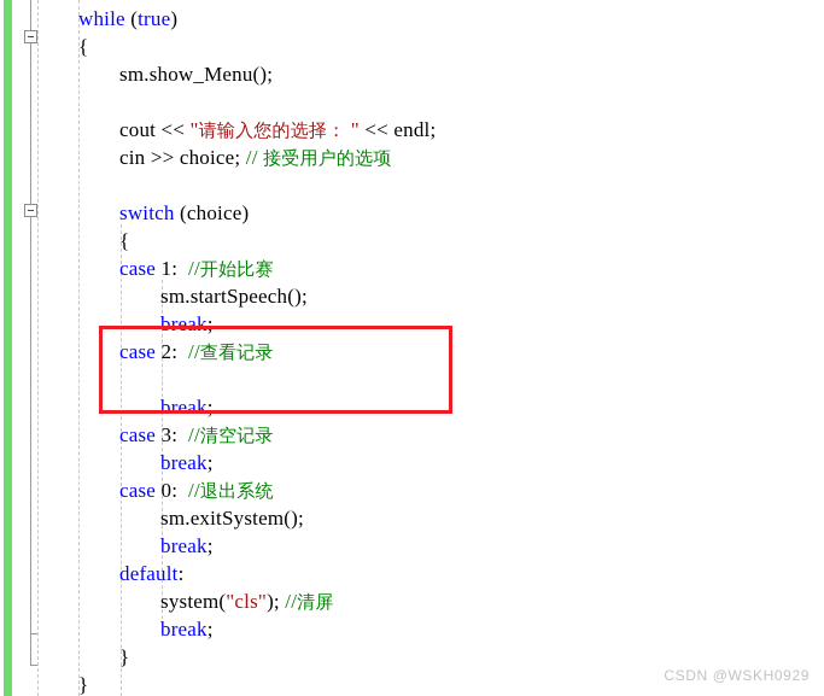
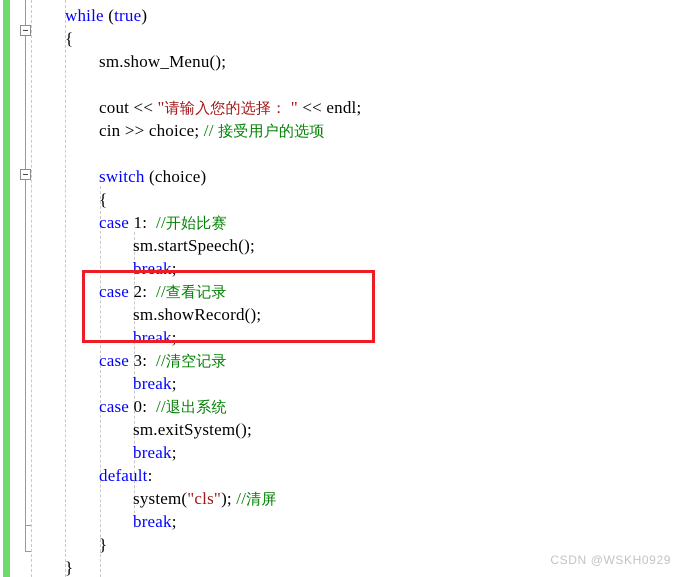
  while (true)
  {
  sm.show_Menu();
  cout << "请输入您的选择： " << endl;
  cin >> choice; // 接受用户的选项
  switch (choice)
  {
  case 1: //开始比赛
  sm.startSpeech();
  break;
  case 2: //查看记录
+ sm.showRecord();
  break;
  case 3: //清空记录
  break;
  case 0: //退出系统
  sm.exitSystem();
  break;
  default:
  system("cls"); //清屏
  break;
  }
  }
  CSDN @WSKH0929
